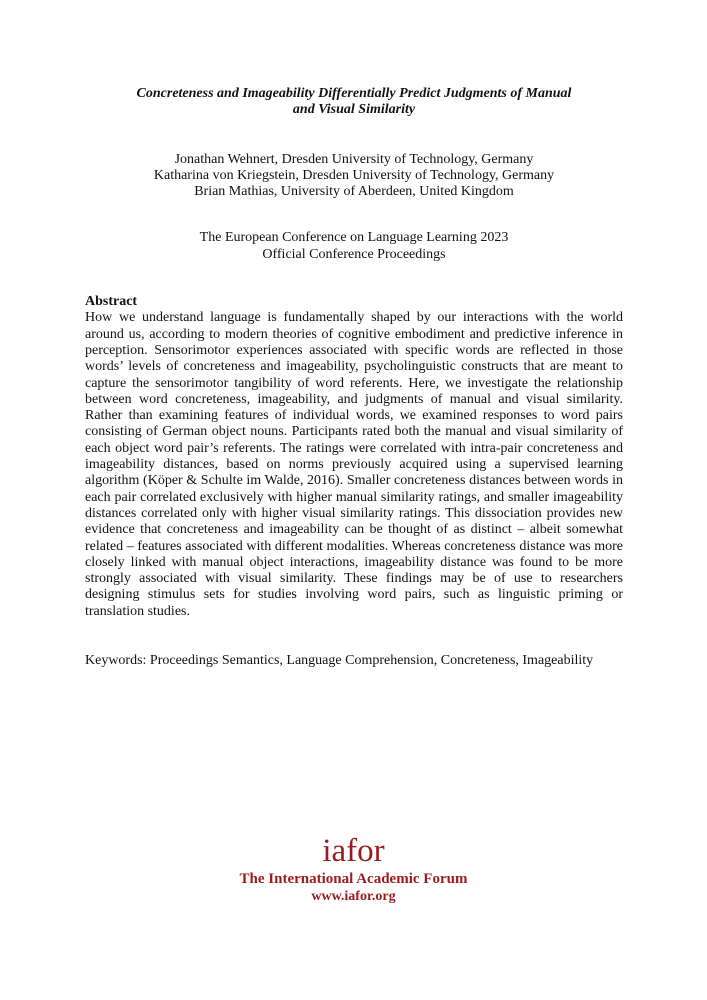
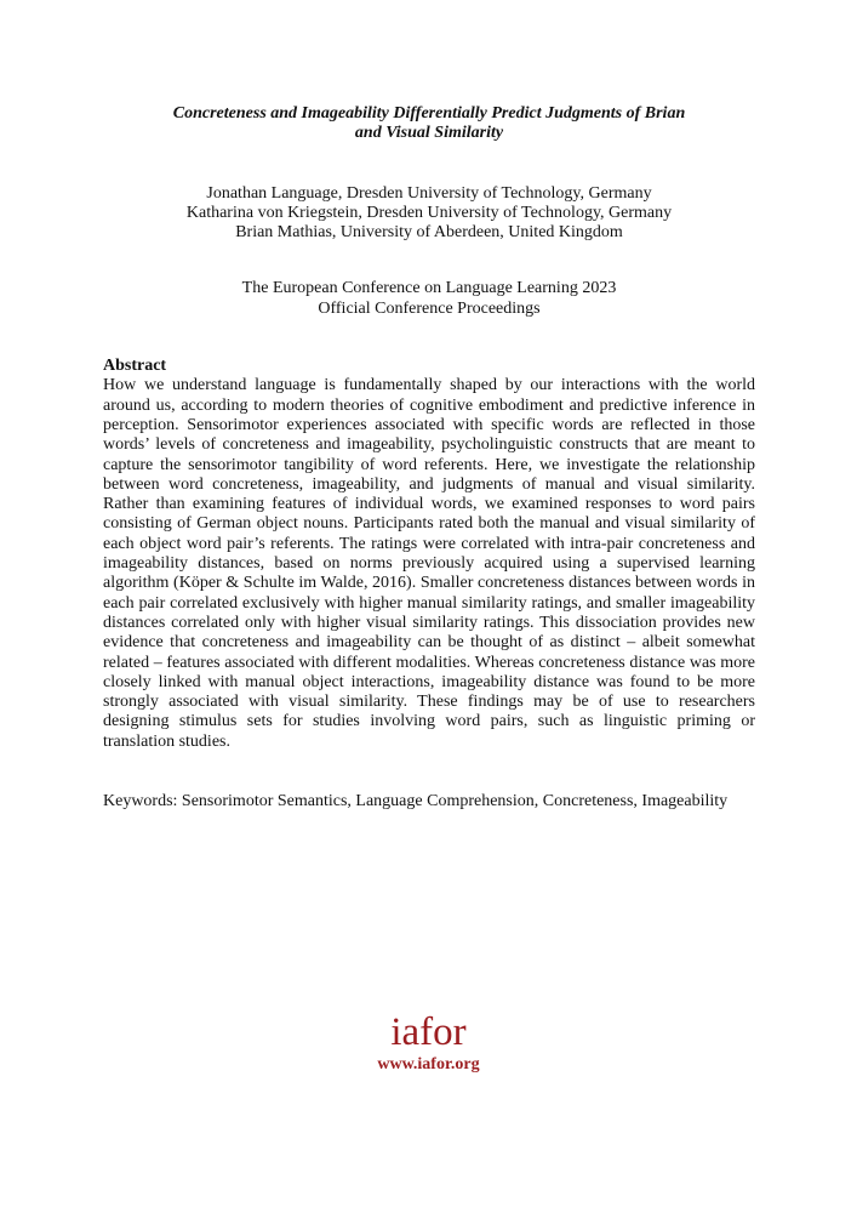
- Concreteness and Imageability Differentially Predict Judgments of Manual
+ Concreteness and Imageability Differentially Predict Judgments of Brian
  and Visual Similarity
- Jonathan Wehnert, Dresden University of Technology, Germany
+ Jonathan Language, Dresden University of Technology, Germany
  Katharina von Kriegstein, Dresden University of Technology, Germany
  Brian Mathias, University of Aberdeen, United Kingdom
  The European Conference on Language Learning 2023
  Official Conference Proceedings
  Abstract
  How we understand language is fundamentally shaped by our interactions with the world around us, according to modern theories of cognitive embodiment and predictive inference in perception. Sensorimotor experiences associated with specific words are reflected in those words’ levels of concreteness and imageability, psycholinguistic constructs that are meant to capture the sensorimotor tangibility of word referents. Here, we investigate the relationship between word concreteness, imageability, and judgments of manual and visual similarity. Rather than examining features of individual words, we examined responses to word pairs consisting of German object nouns. Participants rated both the manual and visual similarity of each object word pair’s referents. The ratings were correlated with intra-pair concreteness and imageability distances, based on norms previously acquired using a supervised learning algorithm (Köper & Schulte im Walde, 2016). Smaller concreteness distances between words in each pair correlated exclusively with higher manual similarity ratings, and smaller imageability distances correlated only with higher visual similarity ratings. This dissociation provides new evidence that concreteness and imageability can be thought of as distinct – albeit somewhat related – features associated with different modalities. Whereas concreteness distance was more closely linked with manual object interactions, imageability distance was found to be more strongly associated with visual similarity. These findings may be of use to researchers designing stimulus sets for studies involving word pairs, such as linguistic priming or translation studies.
- Keywords: Proceedings Semantics, Language Comprehension, Concreteness, Imageability
+ Keywords: Sensorimotor Semantics, Language Comprehension, Concreteness, Imageability
  iafor
- The International Academic Forum
  www.iafor.org
